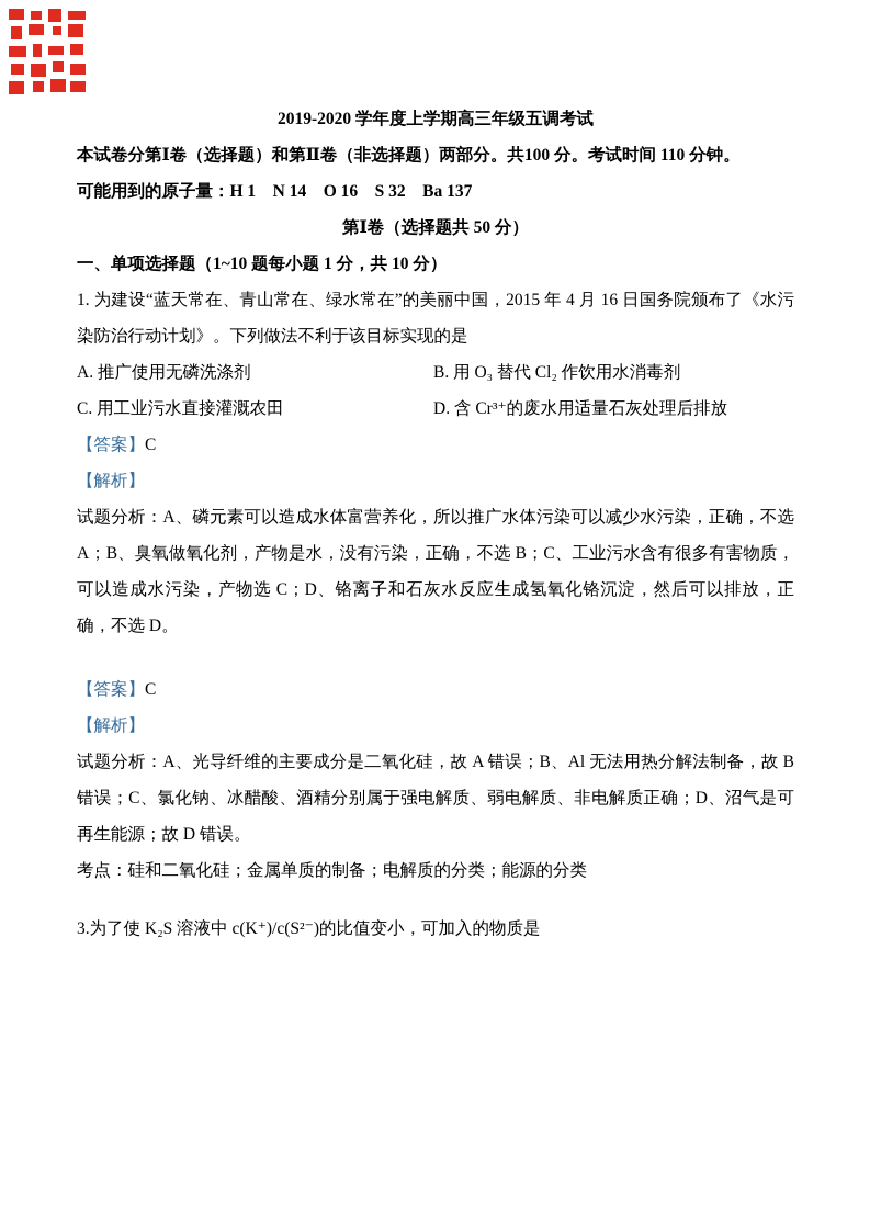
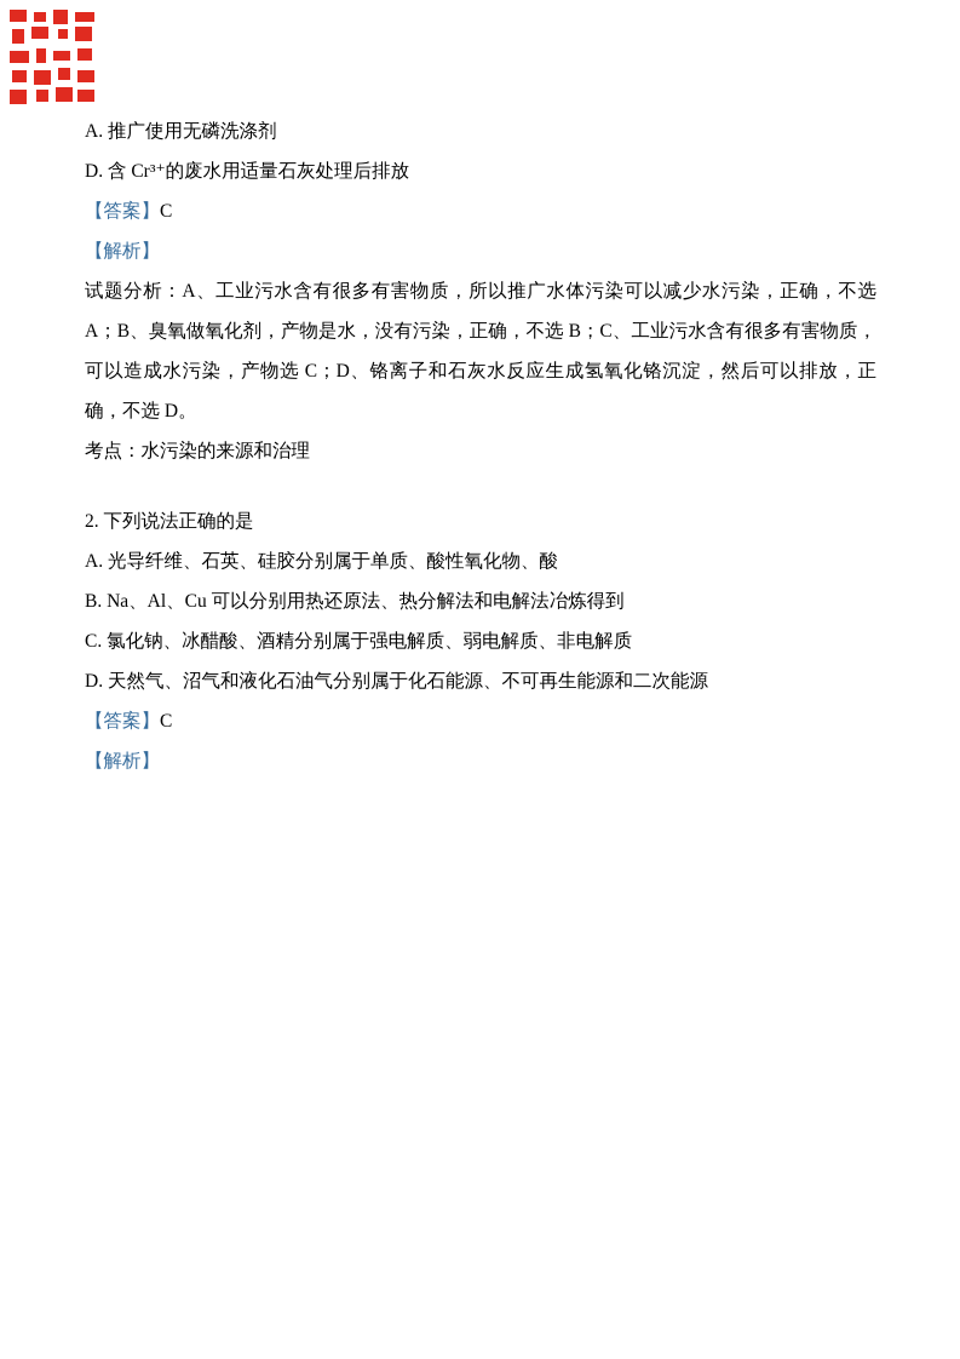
- 2019-2020 学年度上学期高三年级五调考试
- 本试卷分第Ⅰ卷（选择题）和第Ⅱ卷（非选择题）两部分。共100 分。考试时间 110 分钟。
- 可能用到的原子量：H 1 N 14 O 16 S 32 Ba 137
- 第Ⅰ卷（选择题共 50 分）
- 一、单项选择题（1~10 题每小题 1 分，共 10 分）
- 1. 为建设“蓝天常在、青山常在、绿水常在”的美丽中国，2015 年 4 月 16 日国务院颁布了《水污染防治行动计划》。下列做法不利于该目标实现的是
  A. 推广使用无磷洗涤剂
- B. 用 O₃ 替代 Cl₂ 作饮用水消毒剂
- C. 用工业污水直接灌溉农田
  D. 含 Cr³⁺的废水用适量石灰处理后排放
  【答案】C
  【解析】
- 试题分析：A、磷元素可以造成水体富营养化，所以推广水体污染可以减少水污染，正确，不选 A；B、臭氧做氧化剂，产物是水，没有污染，正确，不选 B；C、工业污水含有很多有害物质，可以造成水污染，产物选 C；D、铬离子和石灰水反应生成氢氧化铬沉淀，然后可以排放，正确，不选 D。
+ 试题分析：A、工业污水含有很多有害物质，所以推广水体污染可以减少水污染，正确，不选 A；B、臭氧做氧化剂，产物是水，没有污染，正确，不选 B；C、工业污水含有很多有害物质，可以造成水污染，产物选 C；D、铬离子和石灰水反应生成氢氧化铬沉淀，然后可以排放，正确，不选 D。
+ 考点：水污染的来源和治理
+ 2. 下列说法正确的是
+ A. 光导纤维、石英、硅胶分别属于单质、酸性氧化物、酸
+ B. Na、Al、Cu 可以分别用热还原法、热分解法和电解法冶炼得到
+ C. 氯化钠、冰醋酸、酒精分别属于强电解质、弱电解质、非电解质
+ D. 天然气、沼气和液化石油气分别属于化石能源、不可再生能源和二次能源
  【答案】C
  【解析】
- 试题分析：A、光导纤维的主要成分是二氧化硅，故 A 错误；B、Al 无法用热分解法制备，故 B 错误；C、氯化钠、冰醋酸、酒精分别属于强电解质、弱电解质、非电解质正确；D、沼气是可再生能源；故 D 错误。
- 考点：硅和二氧化硅；金属单质的制备；电解质的分类；能源的分类
- 3.为了使 K₂S 溶液中 c(K⁺)/c(S²⁻)的比值变小，可加入的物质是
